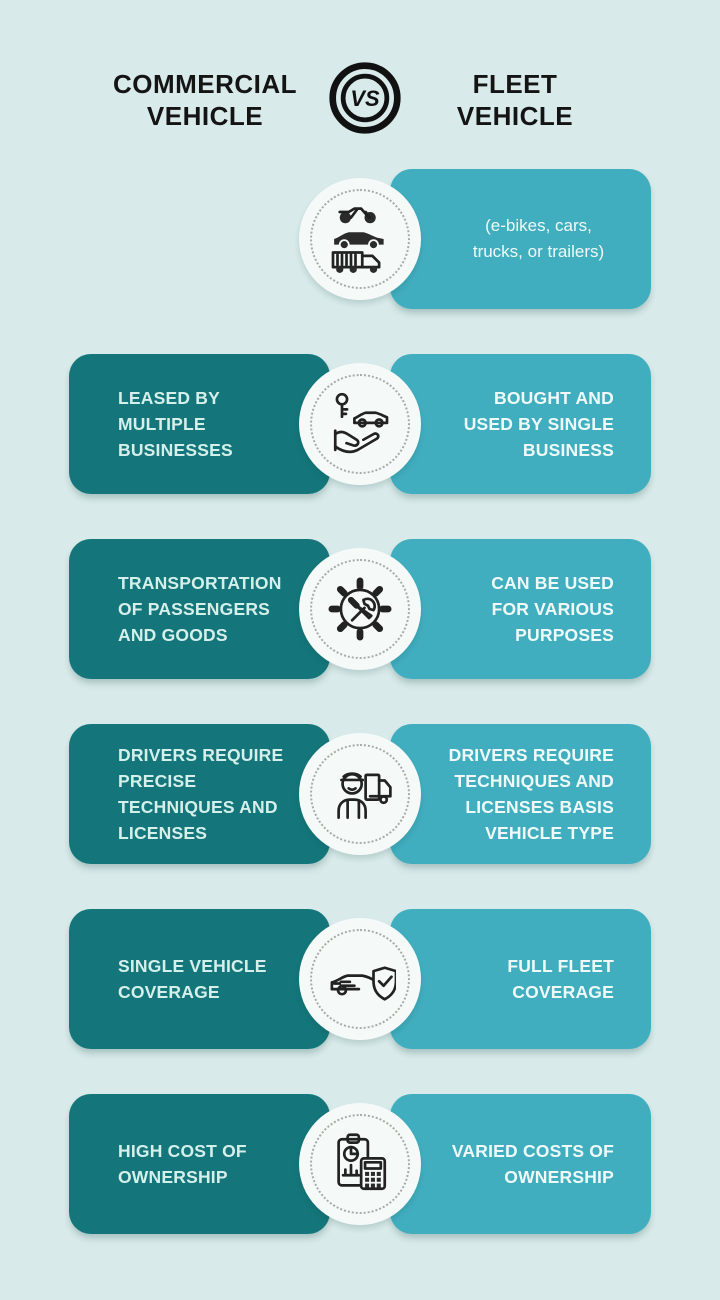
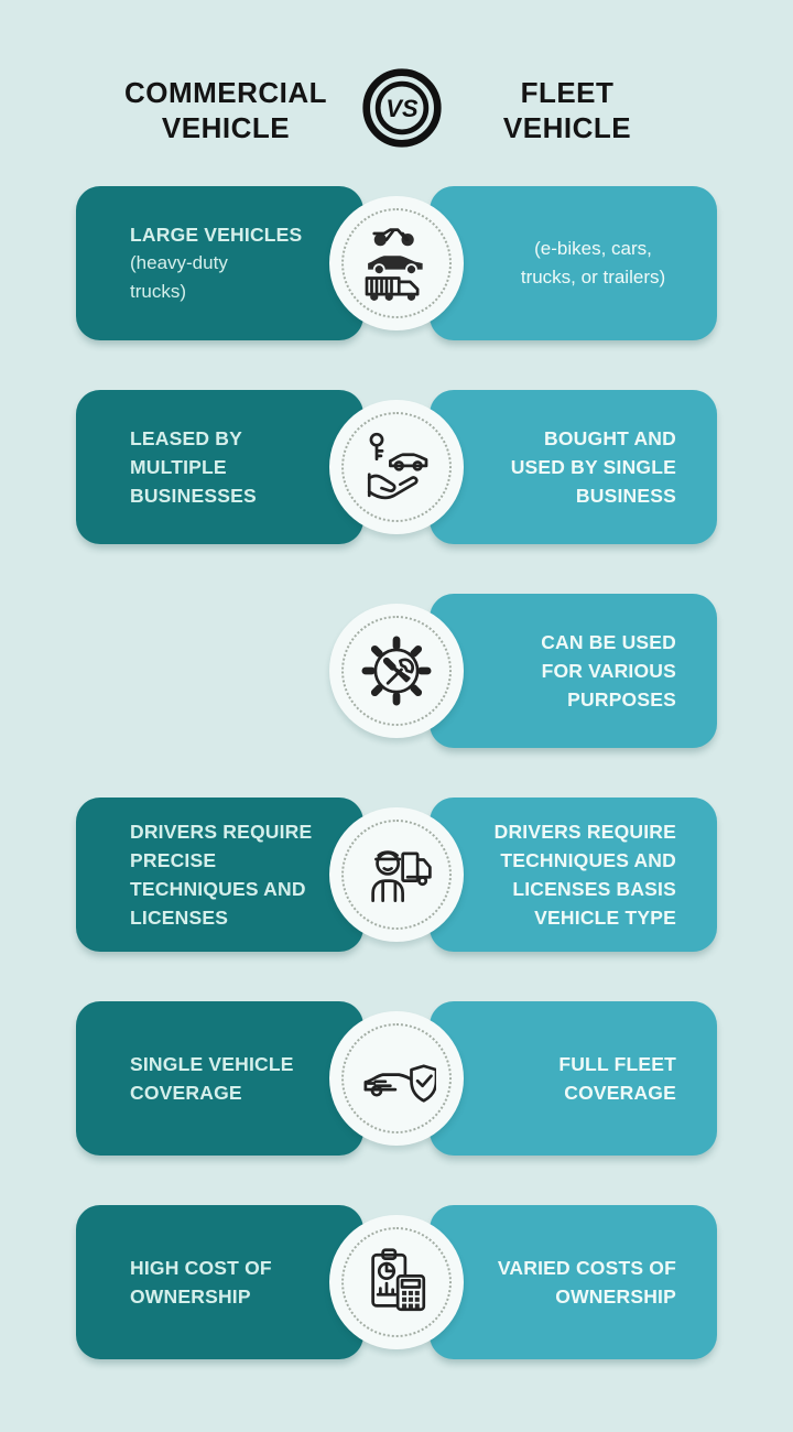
  COMMERCIAL
  VEHICLE
  VS
  FLEET
  VEHICLE
+ LARGE VEHICLES
+ (heavy-duty
+ trucks)
  (e-bikes, cars,
  trucks, or trailers)
  LEASED BY
  MULTIPLE
  BUSINESSES
  BOUGHT AND
  USED BY SINGLE
  BUSINESS
- TRANSPORTATION
- OF PASSENGERS
- AND GOODS
  CAN BE USED
  FOR VARIOUS
  PURPOSES
  DRIVERS REQUIRE
  PRECISE
  TECHNIQUES AND
  LICENSES
  DRIVERS REQUIRE
  TECHNIQUES AND
  LICENSES BASIS
  VEHICLE TYPE
  SINGLE VEHICLE
  COVERAGE
  FULL FLEET
  COVERAGE
  HIGH COST OF
  OWNERSHIP
  VARIED COSTS OF
  OWNERSHIP
